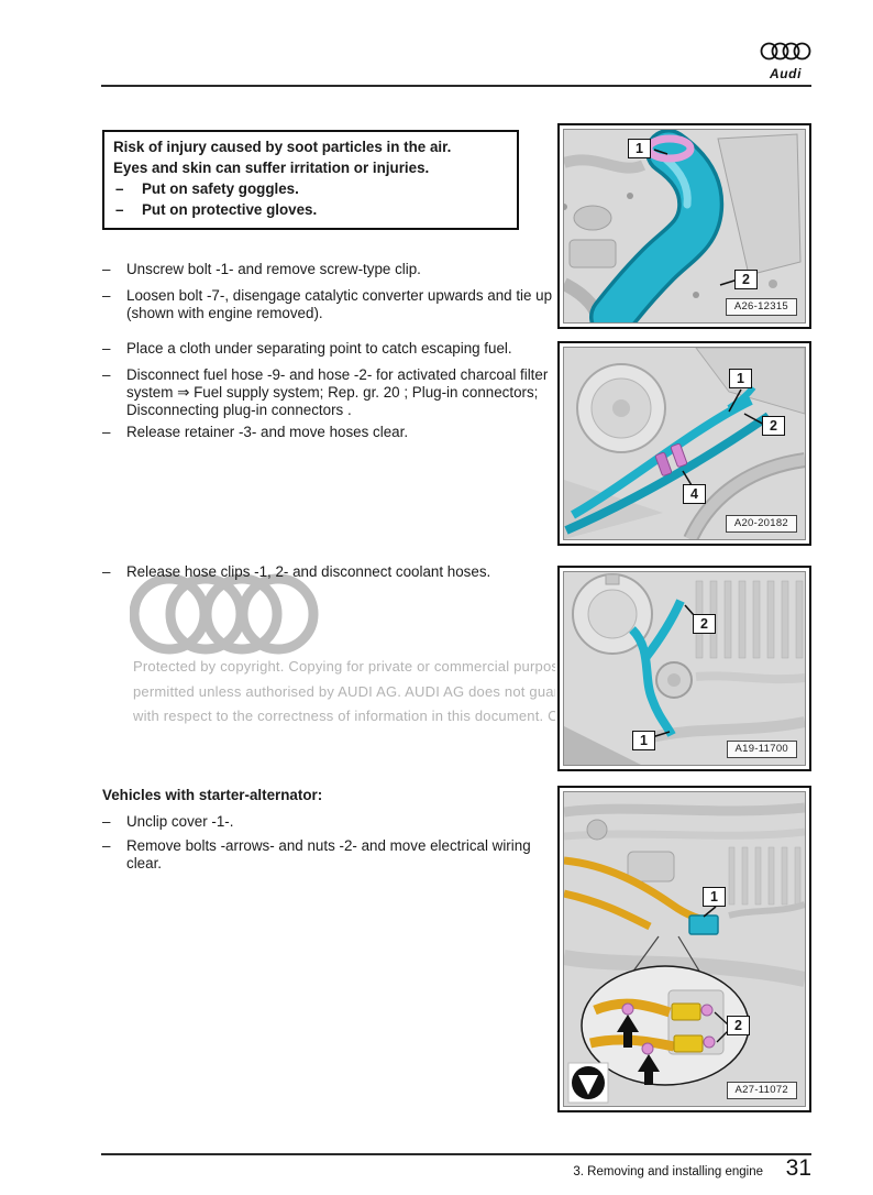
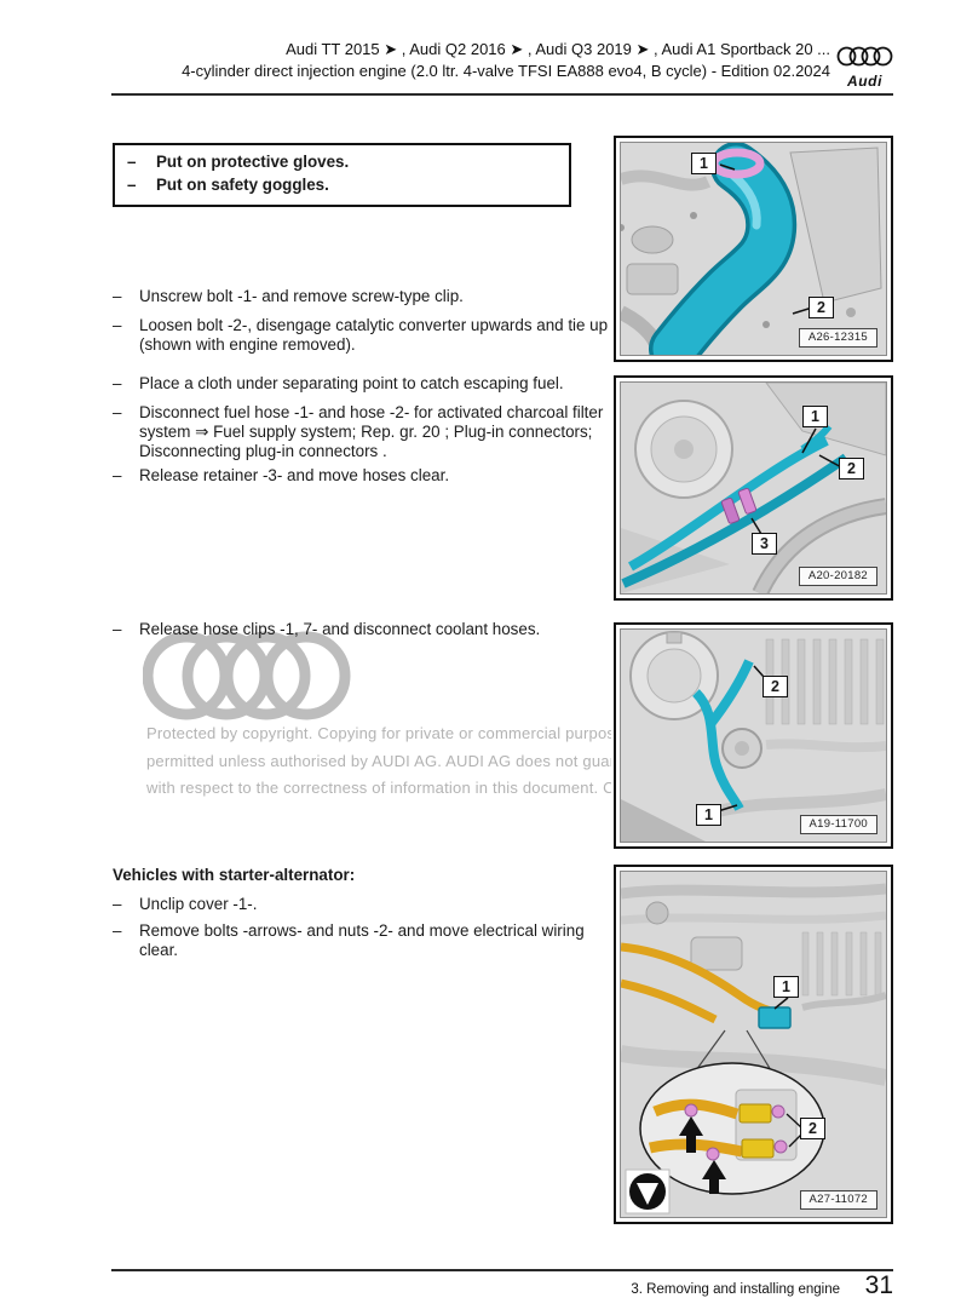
+ Audi TT 2015 ➤ , Audi Q2 2016 ➤ , Audi Q3 2019 ➤ , Audi A1 Sportback 20 ...
+ 4-cylinder direct injection engine (2.0 ltr. 4-valve TFSI EA888 evo4, B cycle) - Edition 02.2024
  Audi
- Risk of injury caused by soot particles in the air.
- Eyes and skin can suffer irritation or injuries.
  –
- Put on safety goggles.
+ Put on protective gloves.
  –
- Put on protective gloves.
+ Put on safety goggles.
  –
  Unscrew bolt -1- and remove screw-type clip.
  –
- Loosen bolt -7-, disengage catalytic converter upwards and tie up (shown with engine removed).
+ Loosen bolt -2-, disengage catalytic converter upwards and tie up (shown with engine removed).
  –
  Place a cloth under separating point to catch escaping fuel.
  –
- Disconnect fuel hose -9- and hose -2- for activated charcoal filter system ⇒ Fuel supply system; Rep. gr. 20 ; Plug-in connectors; Disconnecting plug-in connectors .
+ Disconnect fuel hose -1- and hose -2- for activated charcoal filter system ⇒ Fuel supply system; Rep. gr. 20 ; Plug-in connectors; Disconnecting plug-in connectors .
  –
  Release retainer -3- and move hoses clear.
  –
- Release hose clips -1, 2- and disconnect coolant hoses.
+ Release hose clips -1, 7- and disconnect coolant hoses.
  Protected by copyright. Copying for private or commercial purpos
  permitted unless authorised by AUDI AG. AUDI AG does not gua
  with respect to the correctness of information in this document. C
  Vehicles with starter-alternator:
  –
  Unclip cover -1-.
  –
  Remove bolts -arrows- and nuts -2- and move electrical wiring clear.
  1
  2
  A26-12315
  1
  2
- 4
+ 3
  A20-20182
  2
  1
  A19-11700
  1
  2
  A27-11072
  3. Removing and installing engine
  31
